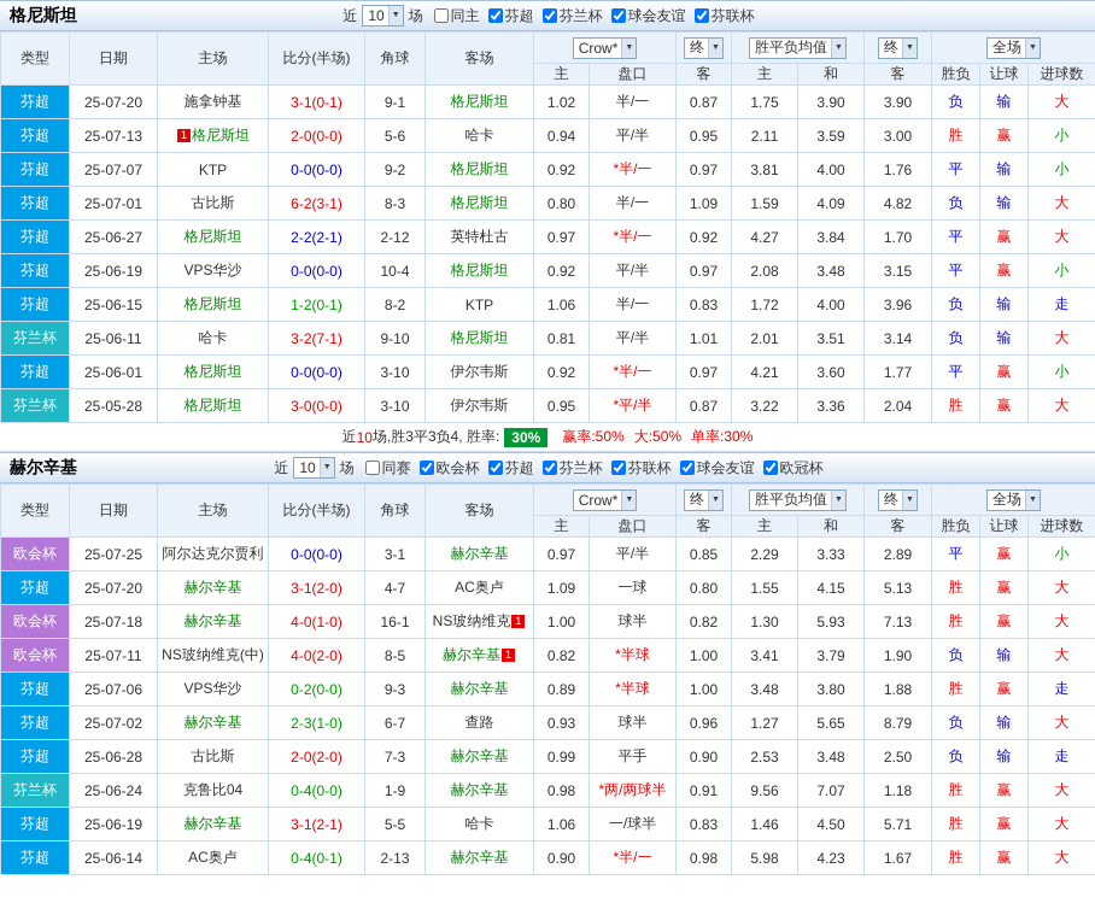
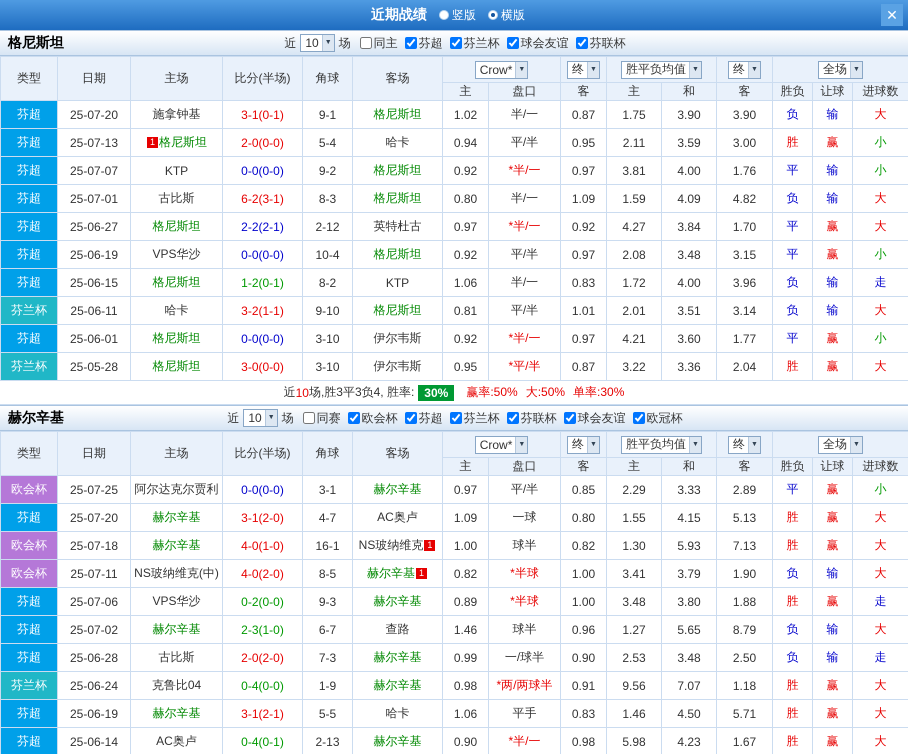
+ 近期战绩
+ 竖版
+ 横版
+ ✕
  格尼斯坦
  近
  10
  场
  同主
  芬超
  芬兰杯
  球会友谊
  芬联杯
  类型	日期	主场	比分(半场)	角球	客场	Crow*	终	胜平负均值	终	全场
  主	盘口	客	主	和	客	胜负	让球	进球数
  芬超	25-07-20	施拿钟基	3-1(0-1)	9-1	格尼斯坦	1.02	半/一	0.87	1.75	3.90	3.90	负	输	大
- 芬超	25-07-13	1 格尼斯坦	2-0(0-0)	5-6	哈卡	0.94	平/半	0.95	2.11	3.59	3.00	胜	赢	小
+ 芬超	25-07-13	1 格尼斯坦	2-0(0-0)	5-4	哈卡	0.94	平/半	0.95	2.11	3.59	3.00	胜	赢	小
  芬超	25-07-07	KTP	0-0(0-0)	9-2	格尼斯坦	0.92	*半/一	0.97	3.81	4.00	1.76	平	输	小
  芬超	25-07-01	古比斯	6-2(3-1)	8-3	格尼斯坦	0.80	半/一	1.09	1.59	4.09	4.82	负	输	大
  芬超	25-06-27	格尼斯坦	2-2(2-1)	2-12	英特杜古	0.97	*半/一	0.92	4.27	3.84	1.70	平	赢	大
  芬超	25-06-19	VPS华沙	0-0(0-0)	10-4	格尼斯坦	0.92	平/半	0.97	2.08	3.48	3.15	平	赢	小
  芬超	25-06-15	格尼斯坦	1-2(0-1)	8-2	KTP	1.06	半/一	0.83	1.72	4.00	3.96	负	输	走
- 芬兰杯	25-06-11	哈卡	3-2(7-1)	9-10	格尼斯坦	0.81	平/半	1.01	2.01	3.51	3.14	负	输	大
+ 芬兰杯	25-06-11	哈卡	3-2(1-1)	9-10	格尼斯坦	0.81	平/半	1.01	2.01	3.51	3.14	负	输	大
  芬超	25-06-01	格尼斯坦	0-0(0-0)	3-10	伊尔韦斯	0.92	*半/一	0.97	4.21	3.60	1.77	平	赢	小
  芬兰杯	25-05-28	格尼斯坦	3-0(0-0)	3-10	伊尔韦斯	0.95	*平/半	0.87	3.22	3.36	2.04	胜	赢	大
  近
  10
  场,胜3平3负4, 胜率:
  30%
  赢率:50%
  大:50%
  单率:30%
  赫尔辛基
  近
  10
  场
  同赛
  欧会杯
  芬超
  芬兰杯
  芬联杯
  球会友谊
  欧冠杯
  类型	日期	主场	比分(半场)	角球	客场	Crow*	终	胜平负均值	终	全场
  主	盘口	客	主	和	客	胜负	让球	进球数
  欧会杯	25-07-25	阿尔达克尔贾利	0-0(0-0)	3-1	赫尔辛基	0.97	平/半	0.85	2.29	3.33	2.89	平	赢	小
  芬超	25-07-20	赫尔辛基	3-1(2-0)	4-7	AC奥卢	1.09	一球	0.80	1.55	4.15	5.13	胜	赢	大
  欧会杯	25-07-18	赫尔辛基	4-0(1-0)	16-1	NS玻纳维克 1	1.00	球半	0.82	1.30	5.93	7.13	胜	赢	大
  欧会杯	25-07-11	NS玻纳维克(中)	4-0(2-0)	8-5	赫尔辛基 1	0.82	*半球	1.00	3.41	3.79	1.90	负	输	大
  芬超	25-07-06	VPS华沙	0-2(0-0)	9-3	赫尔辛基	0.89	*半球	1.00	3.48	3.80	1.88	胜	赢	走
- 芬超	25-07-02	赫尔辛基	2-3(1-0)	6-7	查路	0.93	球半	0.96	1.27	5.65	8.79	负	输	大
+ 芬超	25-07-02	赫尔辛基	2-3(1-0)	6-7	查路	1.46	球半	0.96	1.27	5.65	8.79	负	输	大
- 芬超	25-06-28	古比斯	2-0(2-0)	7-3	赫尔辛基	0.99	平手	0.90	2.53	3.48	2.50	负	输	走
+ 芬超	25-06-28	古比斯	2-0(2-0)	7-3	赫尔辛基	0.99	一/球半	0.90	2.53	3.48	2.50	负	输	走
  芬兰杯	25-06-24	克鲁比04	0-4(0-0)	1-9	赫尔辛基	0.98	*两/两球半	0.91	9.56	7.07	1.18	胜	赢	大
- 芬超	25-06-19	赫尔辛基	3-1(2-1)	5-5	哈卡	1.06	一/球半	0.83	1.46	4.50	5.71	胜	赢	大
+ 芬超	25-06-19	赫尔辛基	3-1(2-1)	5-5	哈卡	1.06	平手	0.83	1.46	4.50	5.71	胜	赢	大
  芬超	25-06-14	AC奥卢	0-4(0-1)	2-13	赫尔辛基	0.90	*半/一	0.98	5.98	4.23	1.67	胜	赢	大
